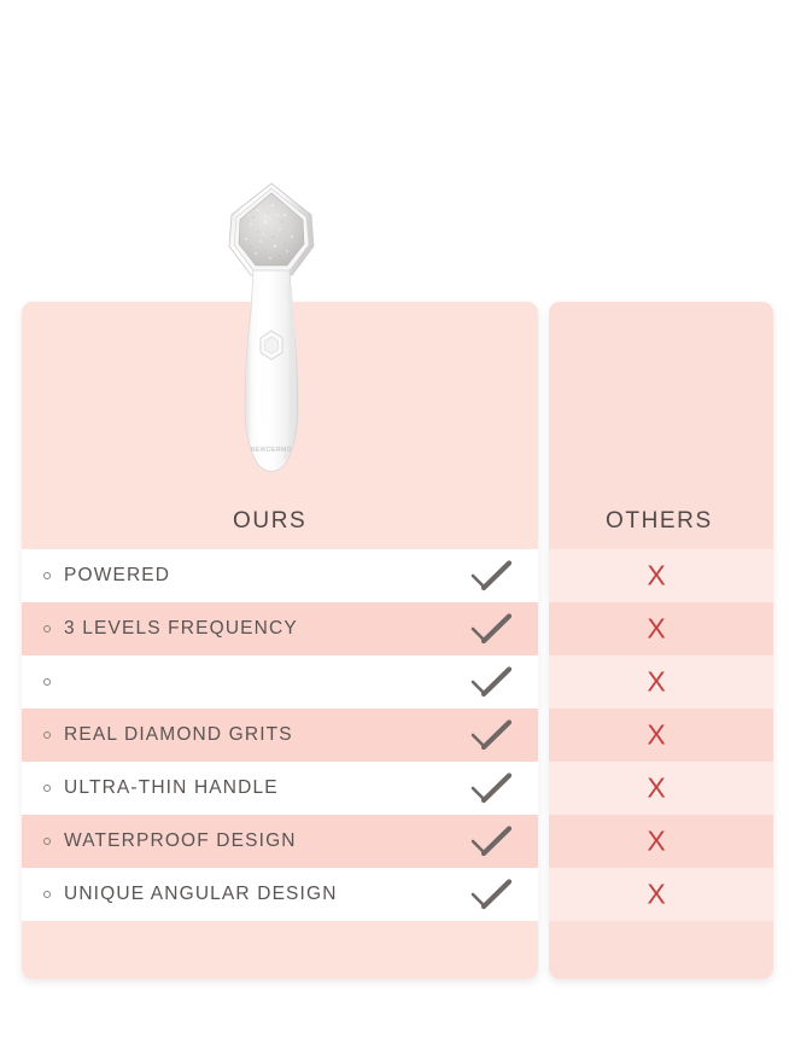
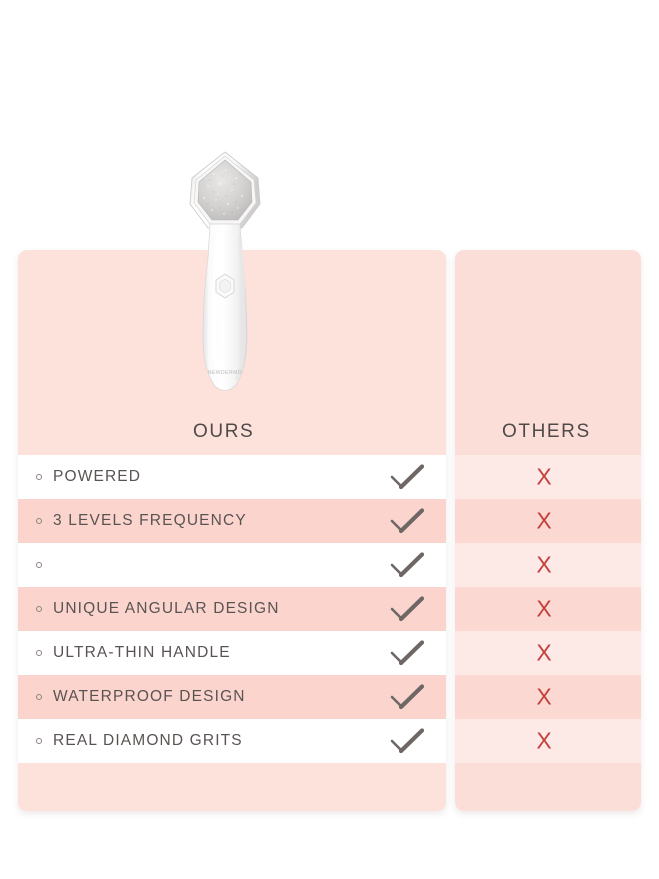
  OURS
  OTHERS
  POWERED
  X
  3 LEVELS FREQUENCY
  X
  X
- REAL DIAMOND GRITS
+ UNIQUE ANGULAR DESIGN
  X
  ULTRA-THIN HANDLE
  X
  WATERPROOF DESIGN
  X
- UNIQUE ANGULAR DESIGN
+ REAL DIAMOND GRITS
  X
